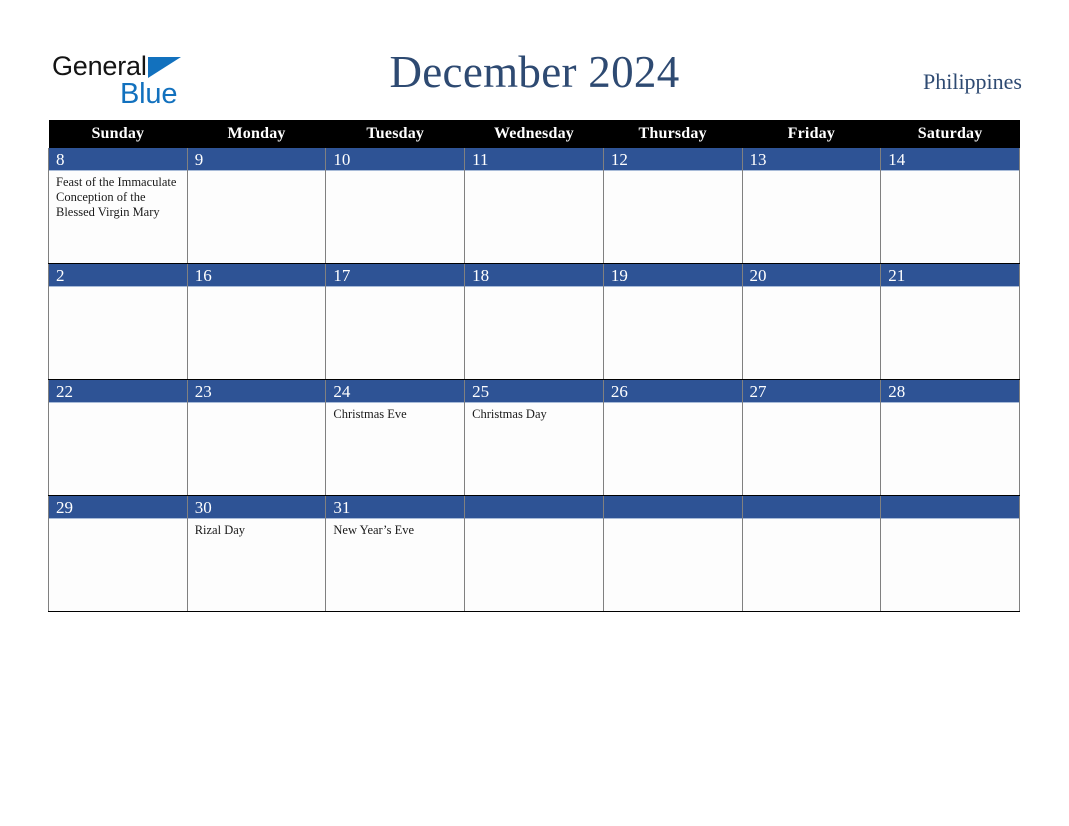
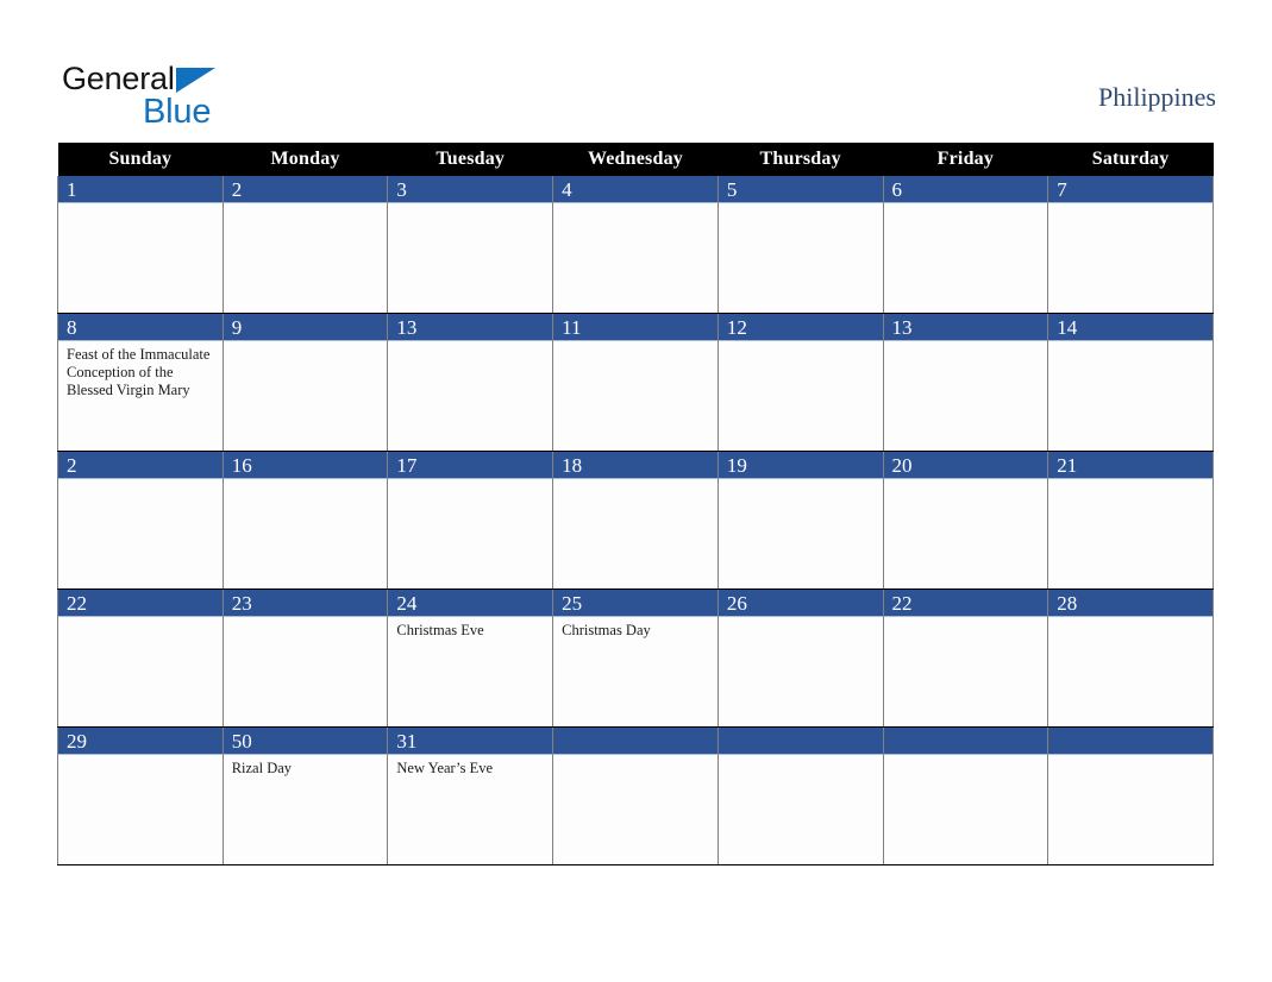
  General
  Blue
- December 2024
  Philippines
  Sunday	Monday	Tuesday	Wednesday	Thursday	Friday	Saturday
+ 1	2	3	4	5	6	7
- 8Feast of the Immaculate Conception of the Blessed Virgin Mary	9	10	11	12	13	14
+ 8Feast of the Immaculate Conception of the Blessed Virgin Mary	9	13	11	12	13	14
  2	16	17	18	19	20	21
- 22	23	24Christmas Eve	25Christmas Day	26	27	28
+ 22	23	24Christmas Eve	25Christmas Day	26	22	28
- 29	30Rizal Day	31New Year’s Eve
+ 29	50Rizal Day	31New Year’s Eve
